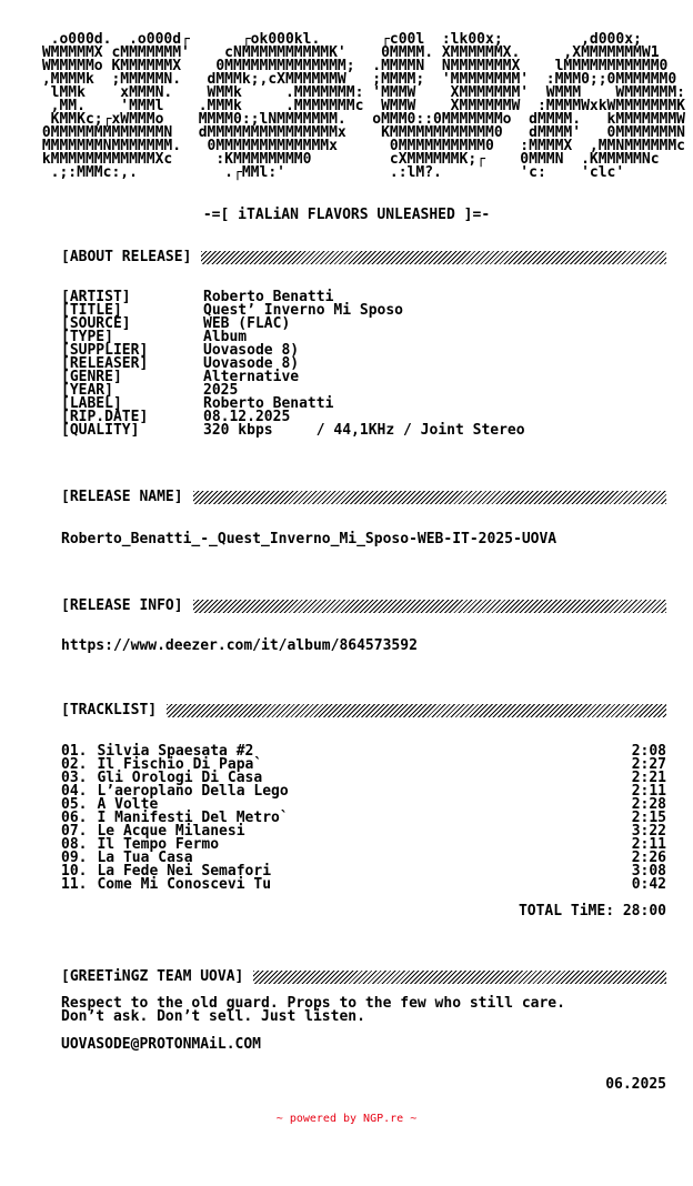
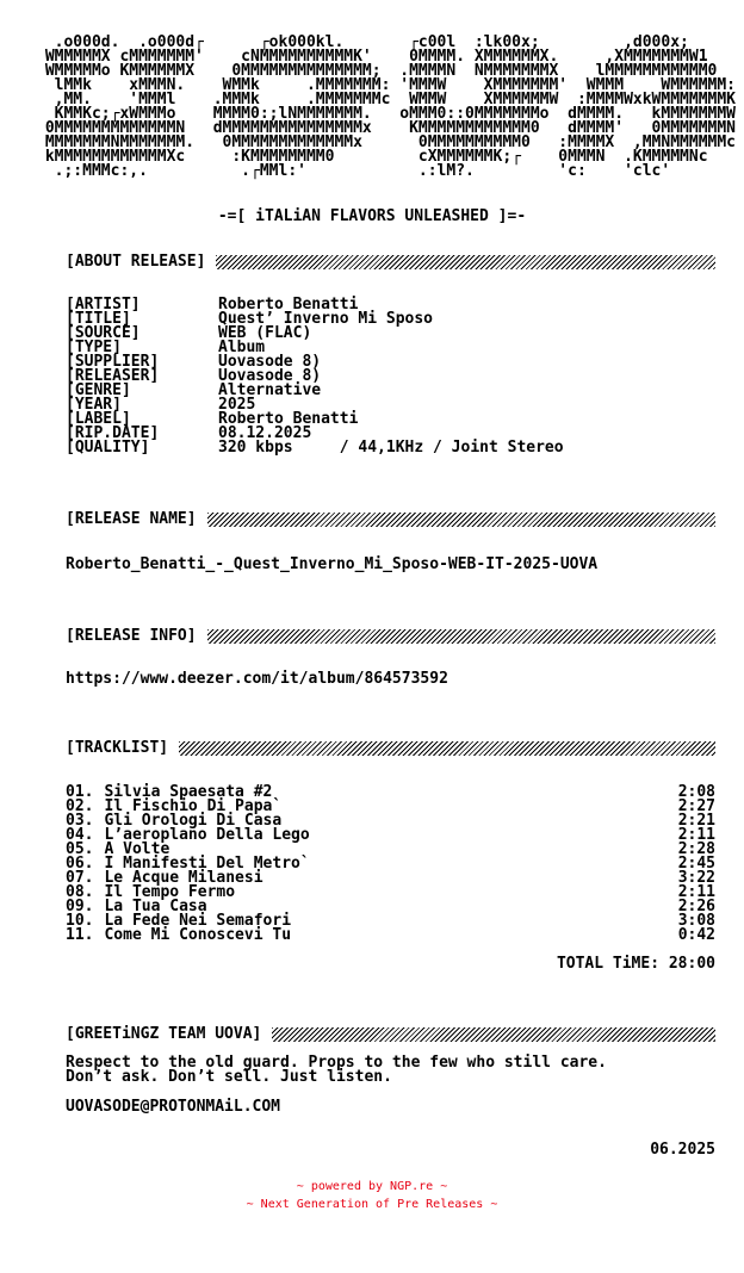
  .o000d. .o000d┌ ┌ok000kl. ┌c00l :lk00x; ,d000x;
  WMMMMMX cMMMMMMM' cNMMMMMMMMMMK' 0MMMM. XMMMMMMX. ,XMMMMMMMW1
  WMMMMMo KMMMMMMX 0MMMMMMMMMMMMMM; .MMMMN NMMMMMMMX lMMMMMMMMMMM0
- ,MMMMk ;MMMMMN. dMMMk;,cXMMMMMMW ;MMMM; 'MMMMMMMM' :MMM0;;0MMMMMM0
  lMMk xMMMN. WMMk .MMMMMMM: 'MMMW XMMMMMMM' WMMM WMMMMMM:
  ,MM. 'MMMl .MMMk .MMMMMMMc WMMW XMMMMMMW :MMMMWxkWMMMMMMMK
  KMMKc;┌xWMMMo MMMM0:;lNMMMMMMM. oMMM0::0MMMMMMMo dMMMM. kMMMMMMMW
  0MMMMMMMMMMMMMN dMMMMMMMMMMMMMMMx KMMMMMMMMMMMM0 dMMMM' 0MMMMMMMN
  MMMMMMMNMMMMMMM. 0MMMMMMMMMMMMMx 0MMMMMMMMMM0 :MMMMX ,MMNMMMMMMc
  kMMMMMMMMMMMMXc :KMMMMMMMM0 cXMMMMMMK;┌ 0MMMN .KMMMMMNc
  .;:MMMc:,. .┌MMl:' .:lM?. 'c: 'clc'
  -=[ iTALiAN FLAVORS UNLEASHED ]=-
  [ABOUT RELEASE]
  [ARTIST]
  Roberto Benatti
  [TITLE]
  Quest’ Inverno Mi Sposo
  [SOURCE]
  WEB (FLAC)
  [TYPE]
  Album
  [SUPPLIER]
  Uovasode 8)
  [RELEASER]
  Uovasode 8)
  [GENRE]
  Alternative
  [YEAR]
  2025
  [LABEL]
  Roberto Benatti
  [RIP.DATE]
  08.12.2025
  [QUALITY]
  320 kbps / 44,1KHz / Joint Stereo
  [RELEASE NAME]
  Roberto_Benatti_-_Quest_Inverno_Mi_Sposo-WEB-IT-2025-UOVA
  [RELEASE INFO]
  https://www.deezer.com/it/album/864573592
  [TRACKLIST]
  01.
  Silvia Spaesata #2
  2:08
  02.
  Il Fischio Di Papa`
  2:27
  03.
  Gli Orologi Di Casa
  2:21
  04.
  L’aeroplano Della Lego
  2:11
  05.
  A Volte
  2:28
  06.
  I Manifesti Del Metro`
- 2:15
+ 2:45
  07.
  Le Acque Milanesi
  3:22
  08.
  Il Tempo Fermo
  2:11
  09.
  La Tua Casa
  2:26
  10.
  La Fede Nei Semafori
  3:08
  11.
  Come Mi Conoscevi Tu
  0:42
  TOTAL TiME: 28:00
  [GREETiNGZ TEAM UOVA]
  Respect to the old guard. Props to the few who still care.
  Don’t ask. Don’t sell. Just listen.
  UOVASODE@PROTONMAiL.COM
  06.2025
  ~ powered by NGP.re ~
+ ~ Next Generation of Pre Releases ~
